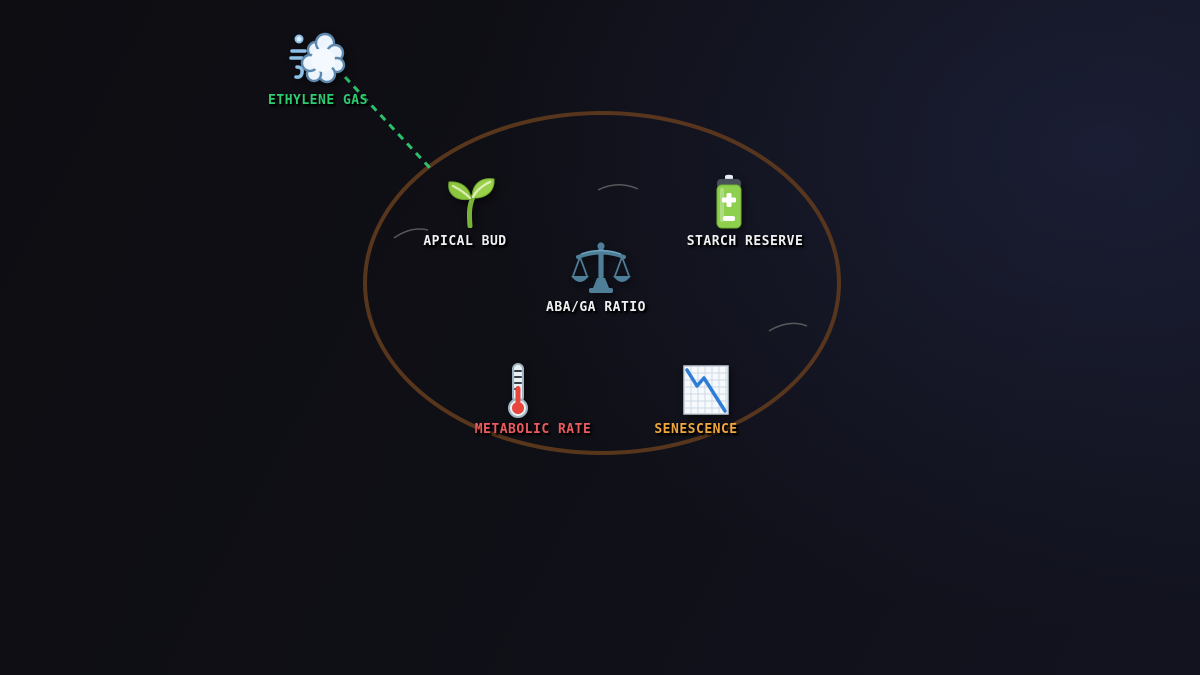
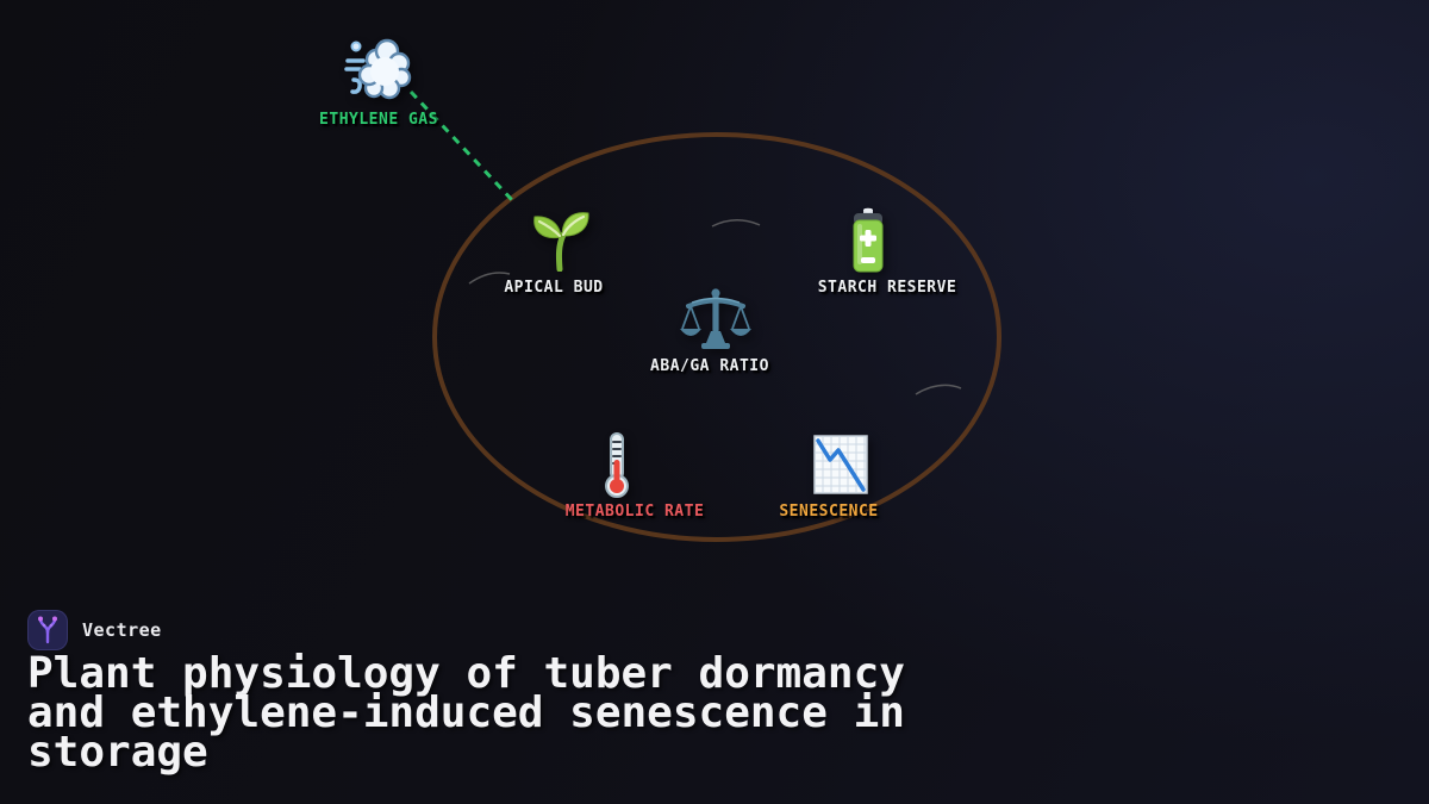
  ETHYLENE GAS
  APICAL BUD
  STARCH RESERVE
  ABA/GA RATIO
  METABOLIC RATE
  SENESCENCE
+ Vectree
+ Plant physiology of tuber dormancy and ethylene-induced senescence in storage
